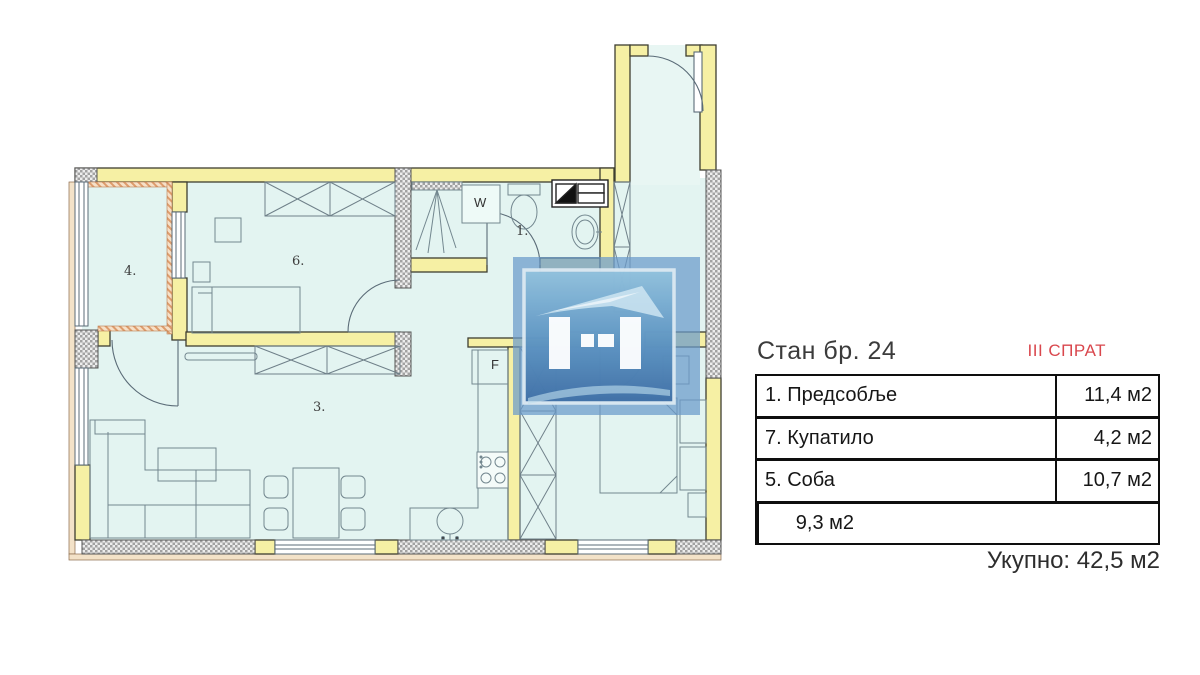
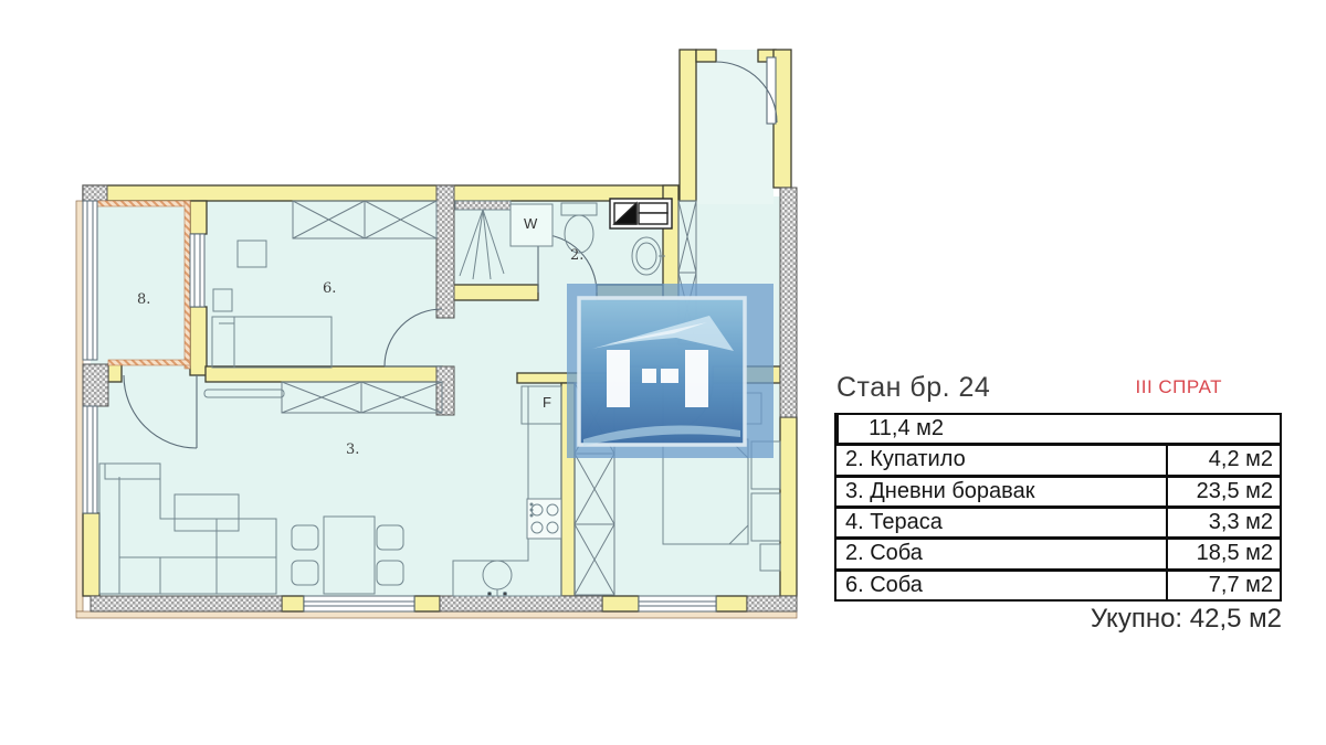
- 4.
+ 8.
  6.
- 1.
+ 2.
  3.
  W
  F
  Стан бр. 24
  III СПРАТ
- 1. Предсобље
  11,4 м2
- 7. Купатило
+ 2. Купатило
  4,2 м2
+ 3. Дневни боравак
+ 23,5 м2
+ 4. Тераса
+ 3,3 м2
- 5. Соба
+ 2. Соба
- 10,7 м2
+ 18,5 м2
+ 6. Соба
- 9,3 м2
+ 7,7 м2
  Укупно: 42,5 м2
